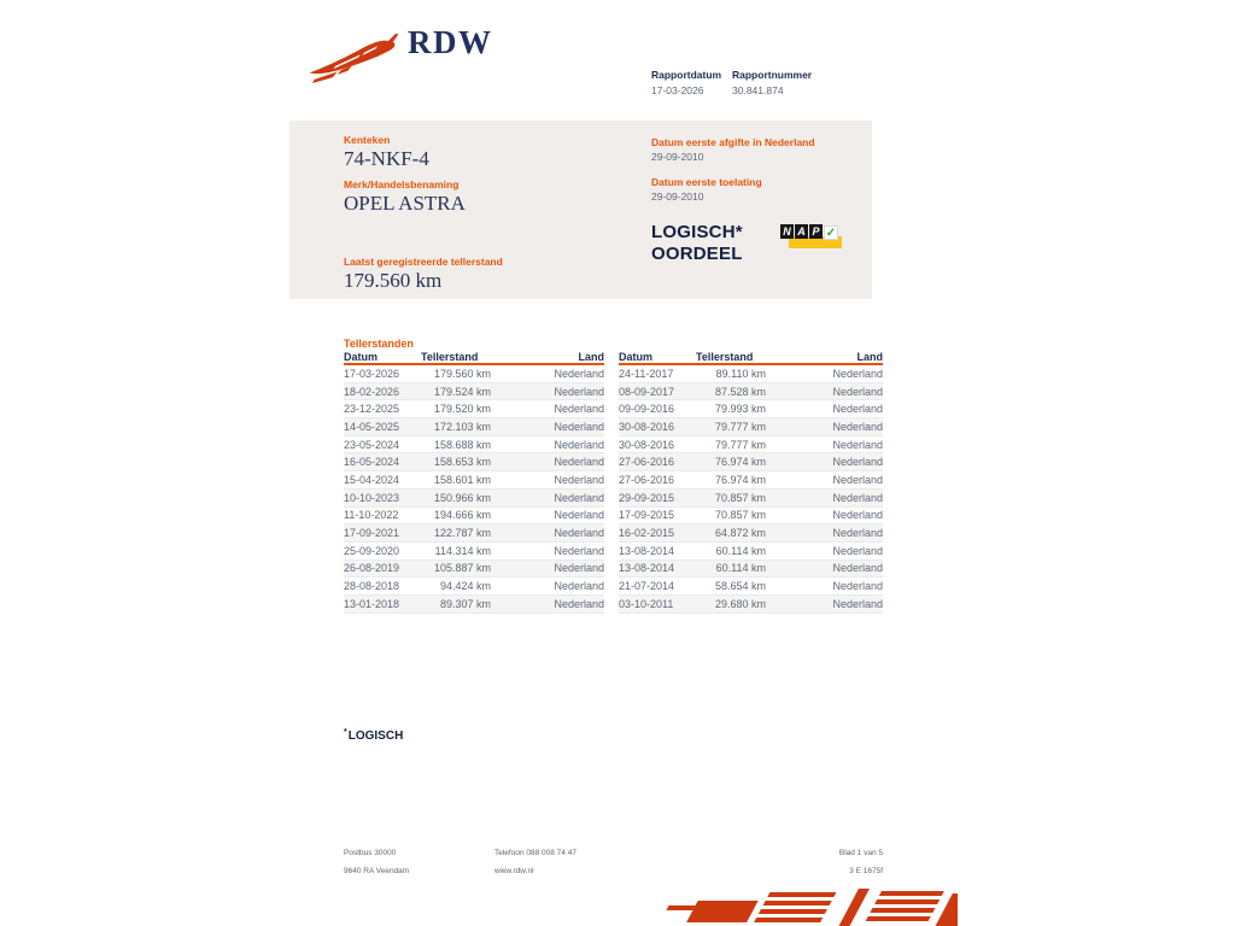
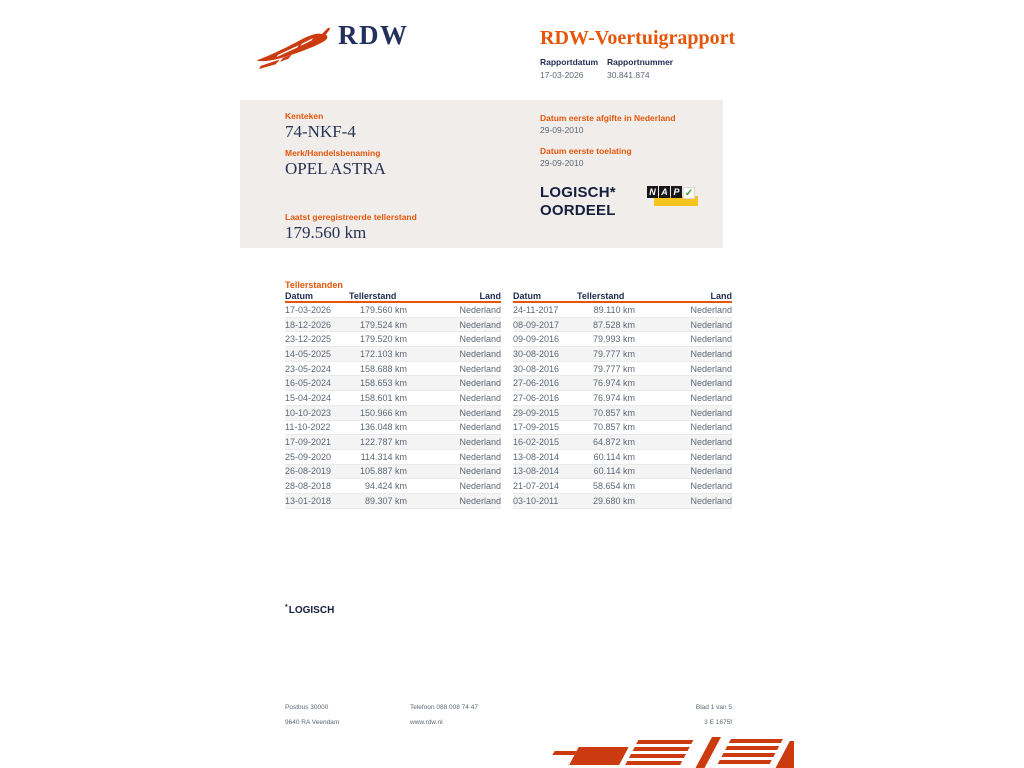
  RDW
+ RDW-Voertuigrapport
  Rapportdatum
  Rapportnummer
  17-03-2026
  30.841.874
  Kenteken
  74-NKF-4
  Merk/Handelsbenaming
  OPEL ASTRA
  Laatst geregistreerde tellerstand
  179.560 km
  Datum eerste afgifte in Nederland
  29-09-2010
  Datum eerste toelating
  29-09-2010
  LOGISCH*
  OORDEEL
  N
  A
  P
  ✓
  Tellerstanden
  Datum
  Tellerstand
  Land
  17-03-2026
  179.560 km
  Nederland
- 18-02-2026
+ 18-12-2026
  179.524 km
  Nederland
  23-12-2025
  179.520 km
  Nederland
  14-05-2025
  172.103 km
  Nederland
  23-05-2024
  158.688 km
  Nederland
  16-05-2024
  158.653 km
  Nederland
  15-04-2024
  158.601 km
  Nederland
  10-10-2023
  150.966 km
  Nederland
  11-10-2022
- 194.666 km
+ 136.048 km
  Nederland
  17-09-2021
  122.787 km
  Nederland
  25-09-2020
  114.314 km
  Nederland
  26-08-2019
  105.887 km
  Nederland
  28-08-2018
  94.424 km
  Nederland
  13-01-2018
  89.307 km
  Nederland
  Datum
  Tellerstand
  Land
  24-11-2017
  89.110 km
  Nederland
  08-09-2017
  87.528 km
  Nederland
  09-09-2016
  79.993 km
  Nederland
  30-08-2016
  79.777 km
  Nederland
  30-08-2016
  79.777 km
  Nederland
  27-06-2016
  76.974 km
  Nederland
  27-06-2016
  76.974 km
  Nederland
  29-09-2015
  70.857 km
  Nederland
  17-09-2015
  70.857 km
  Nederland
  16-02-2015
  64.872 km
  Nederland
  13-08-2014
  60.114 km
  Nederland
  13-08-2014
  60.114 km
  Nederland
  21-07-2014
  58.654 km
  Nederland
  03-10-2011
  29.680 km
  Nederland
  LOGISCH
